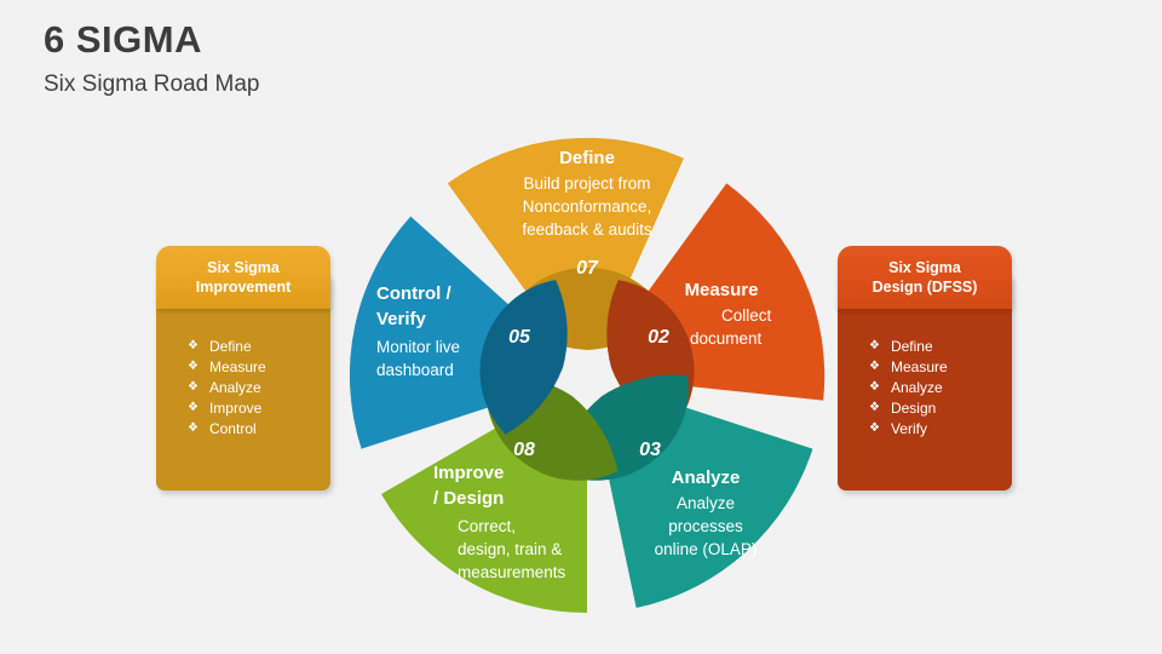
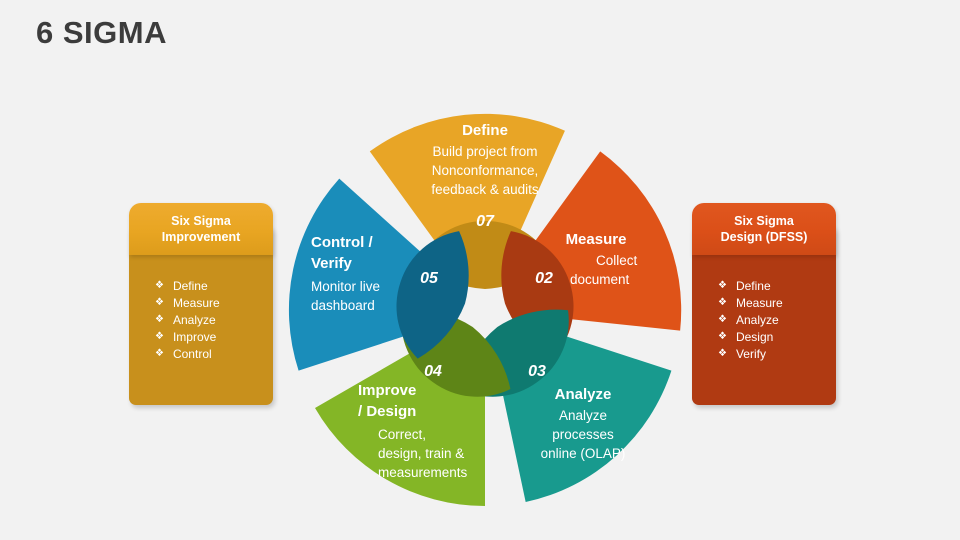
  6 SIGMA
- Six Sigma Road Map
  Six Sigma
  Improvement
  ❖
  Define
  ❖
  Measure
  ❖
  Analyze
  ❖
  Improve
  ❖
  Control
  Six Sigma
  Design (DFSS)
  ❖
  Define
  ❖
  Measure
  ❖
  Analyze
  ❖
  Design
  ❖
  Verify
  Define
  Build project from
  Nonconformance,
  feedback & audits
  07
  Measure
  Collect
  document
  02
  03
  Analyze
  Analyze
  processes
  online (OLAP)
- 08
+ 04
  Improve
  / Design
  Correct,
  design, train &
  measurements
  Control /
  Verify
  Monitor live
  dashboard
  05
